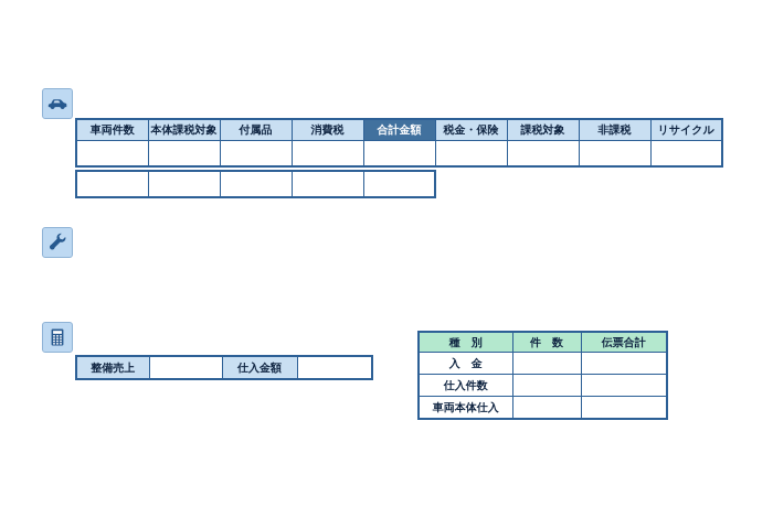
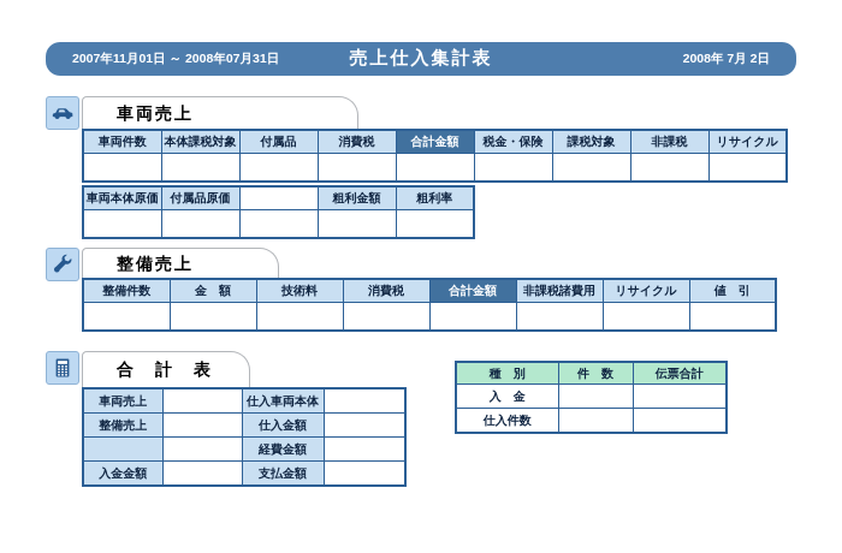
+ 2007年11月01日 ～ 2008年07月31日
+ 売上仕入集計表
+ 2008年 7月 2日
+ 車両売上
  車両件数	本体課税対象	付属品	消費税	合計金額	税金・保険	課税対象	非課税	リサイクル
+ 車両本体原価	付属品原価		粗利金額	粗利率
+ 整備売上
+ 整備件数	金 額	技術料	消費税	合計金額	非課税諸費用	リサイクル	値 引
+ 合 計 表
+ 車両売上		仕入車両本体
  整備売上		仕入金額
+ 		経費金額
+ 入金金額		支払金額
  種 別	件 数	伝票合計
  入 金
  仕入件数
- 車両本体仕入
